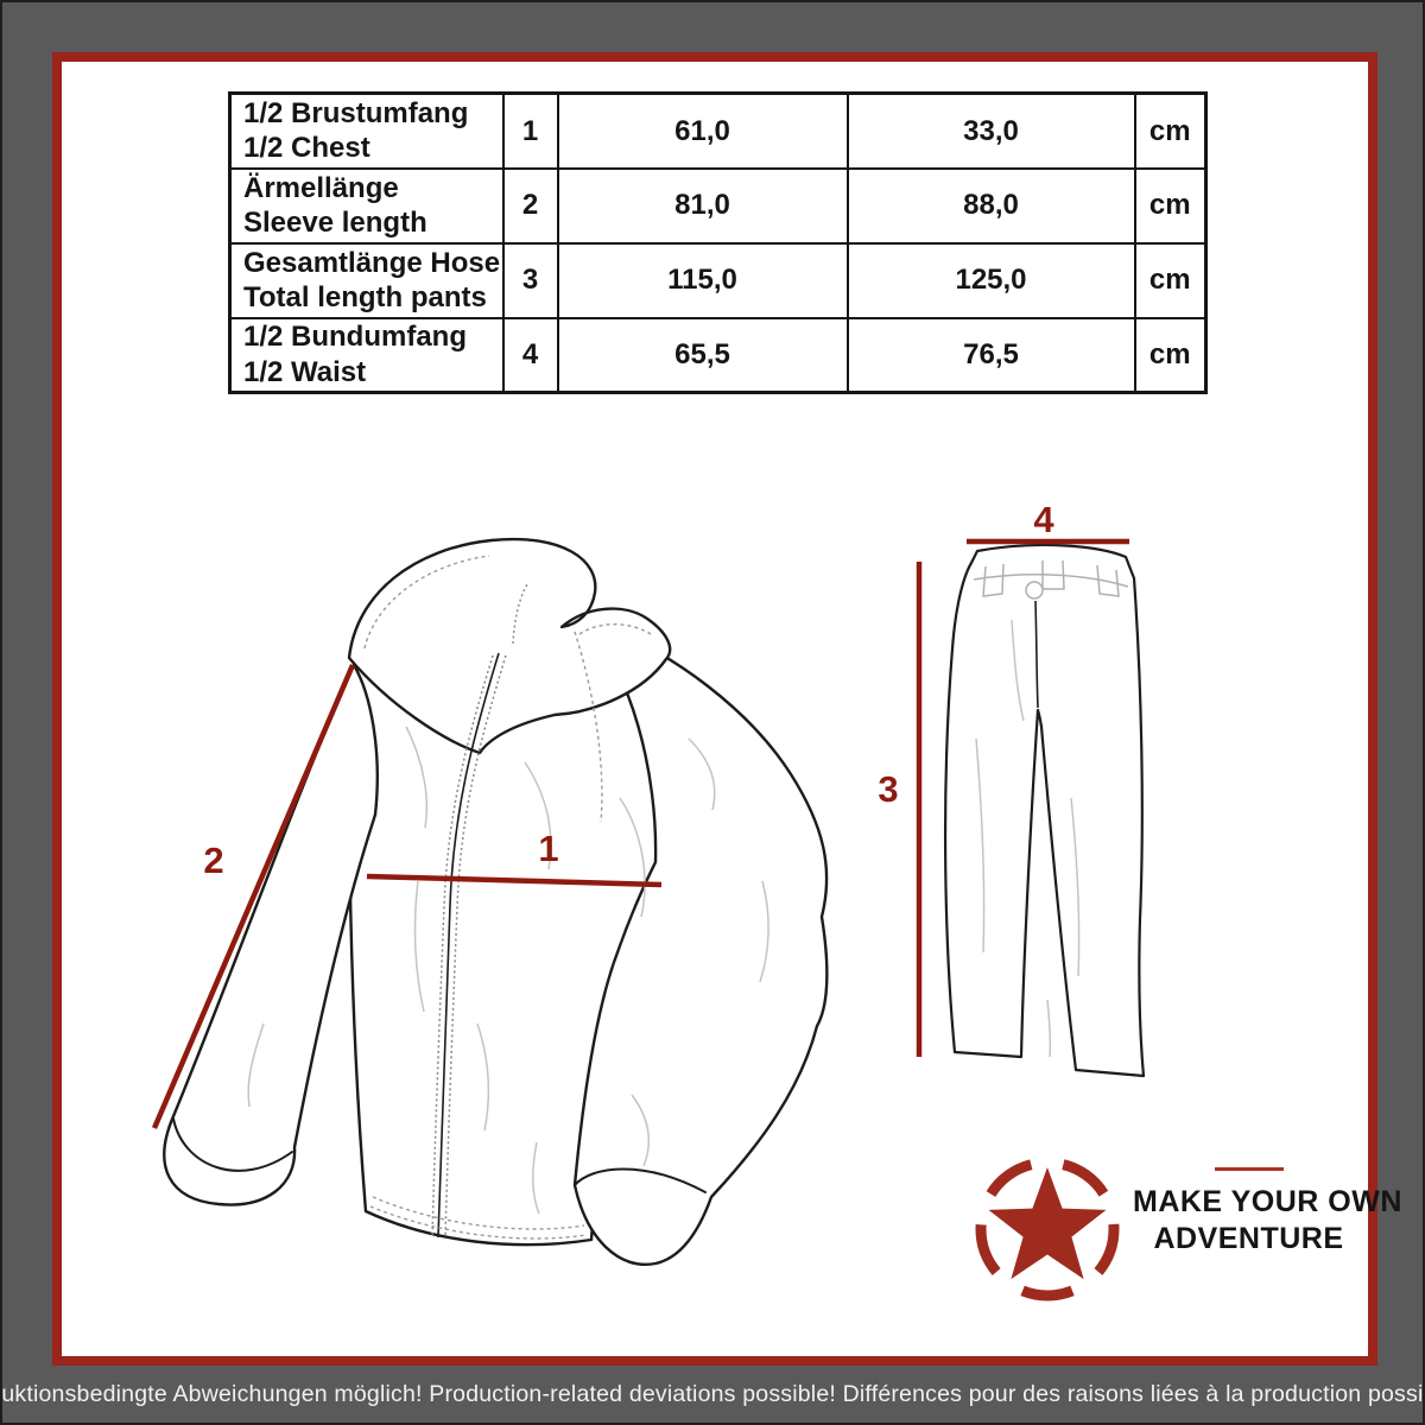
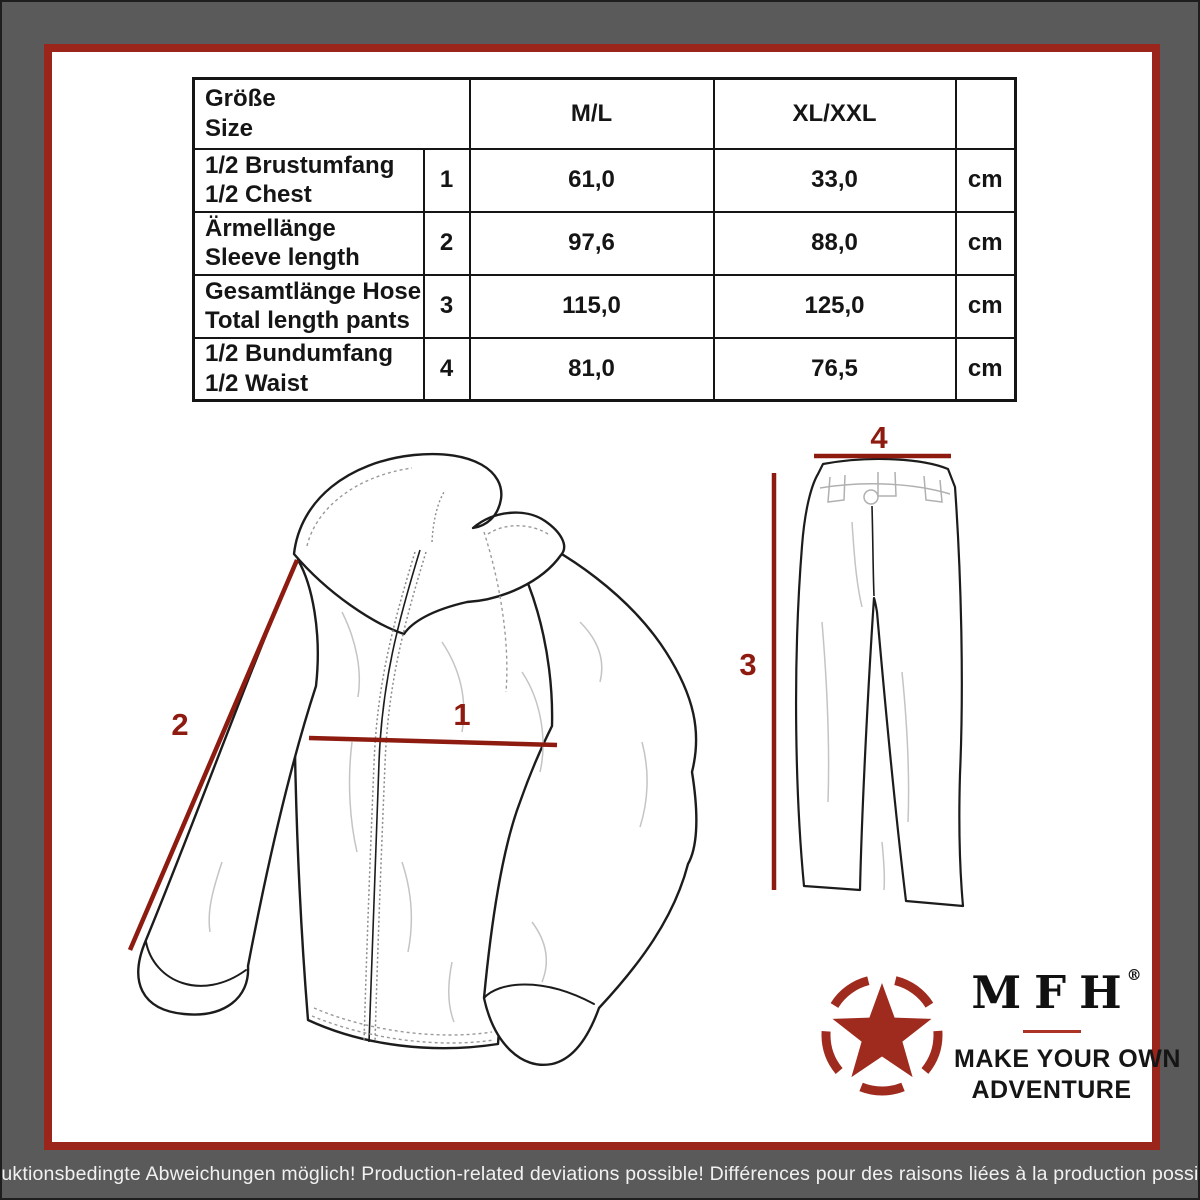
+ Größe Size	M/L	XL/XXL
  1/2 Brustumfang 1/2 Chest	1	61,0	33,0	cm
- Ärmellänge Sleeve length	2	81,0	88,0	cm
+ Ärmellänge Sleeve length	2	97,6	88,0	cm
  Gesamtlänge Hose Total length pants	3	115,0	125,0	cm
- 1/2 Bundumfang 1/2 Waist	4	65,5	76,5	cm
+ 1/2 Bundumfang 1/2 Waist	4	81,0	76,5	cm
  2
  1
  4
  3
+ MFH®
  MAKE YOUR OWN
  ADVENTURE
  uktionsbedingte Abweichungen möglich! Production-related deviations possible! Différences pour des raisons liées à la production possi
